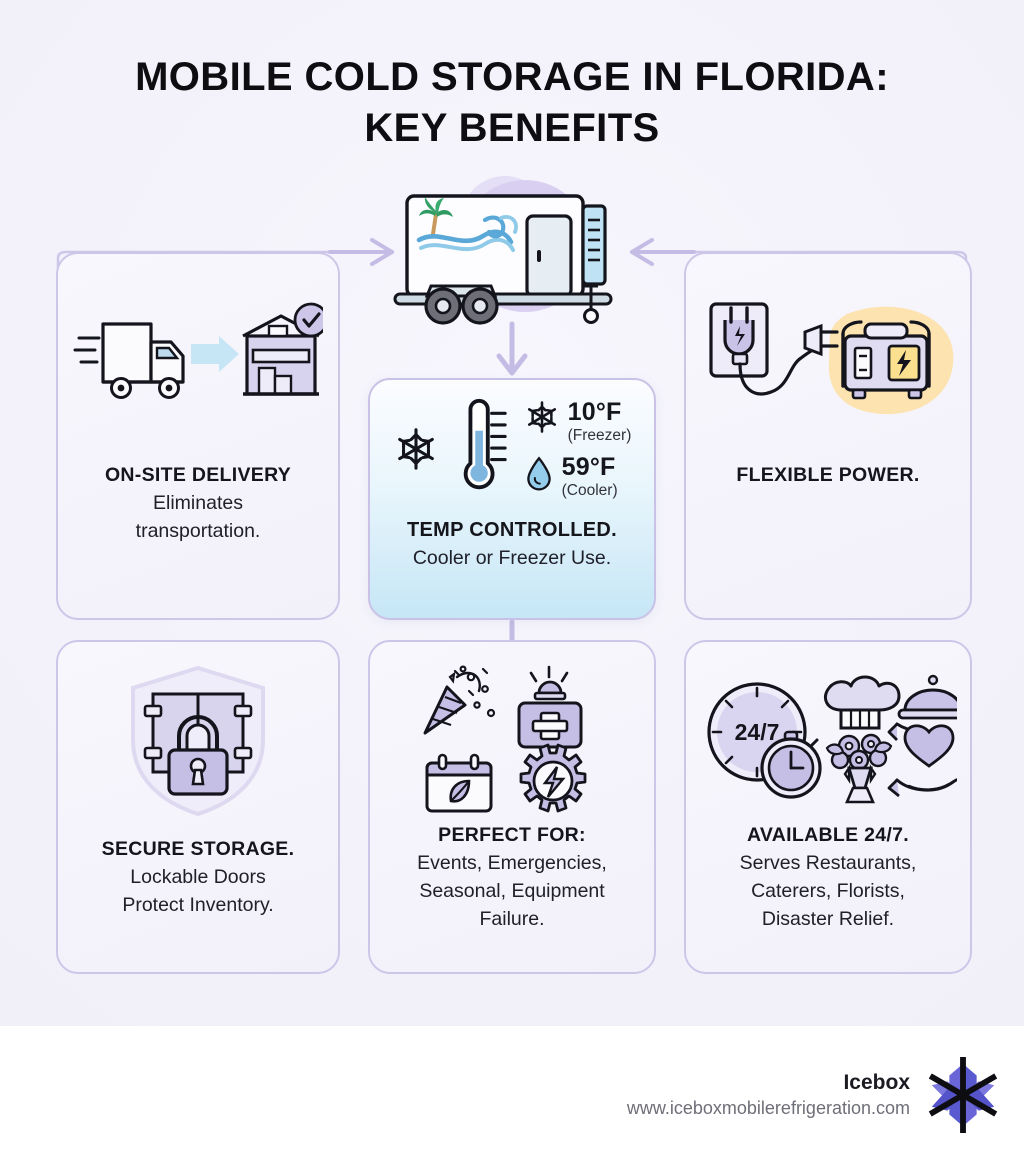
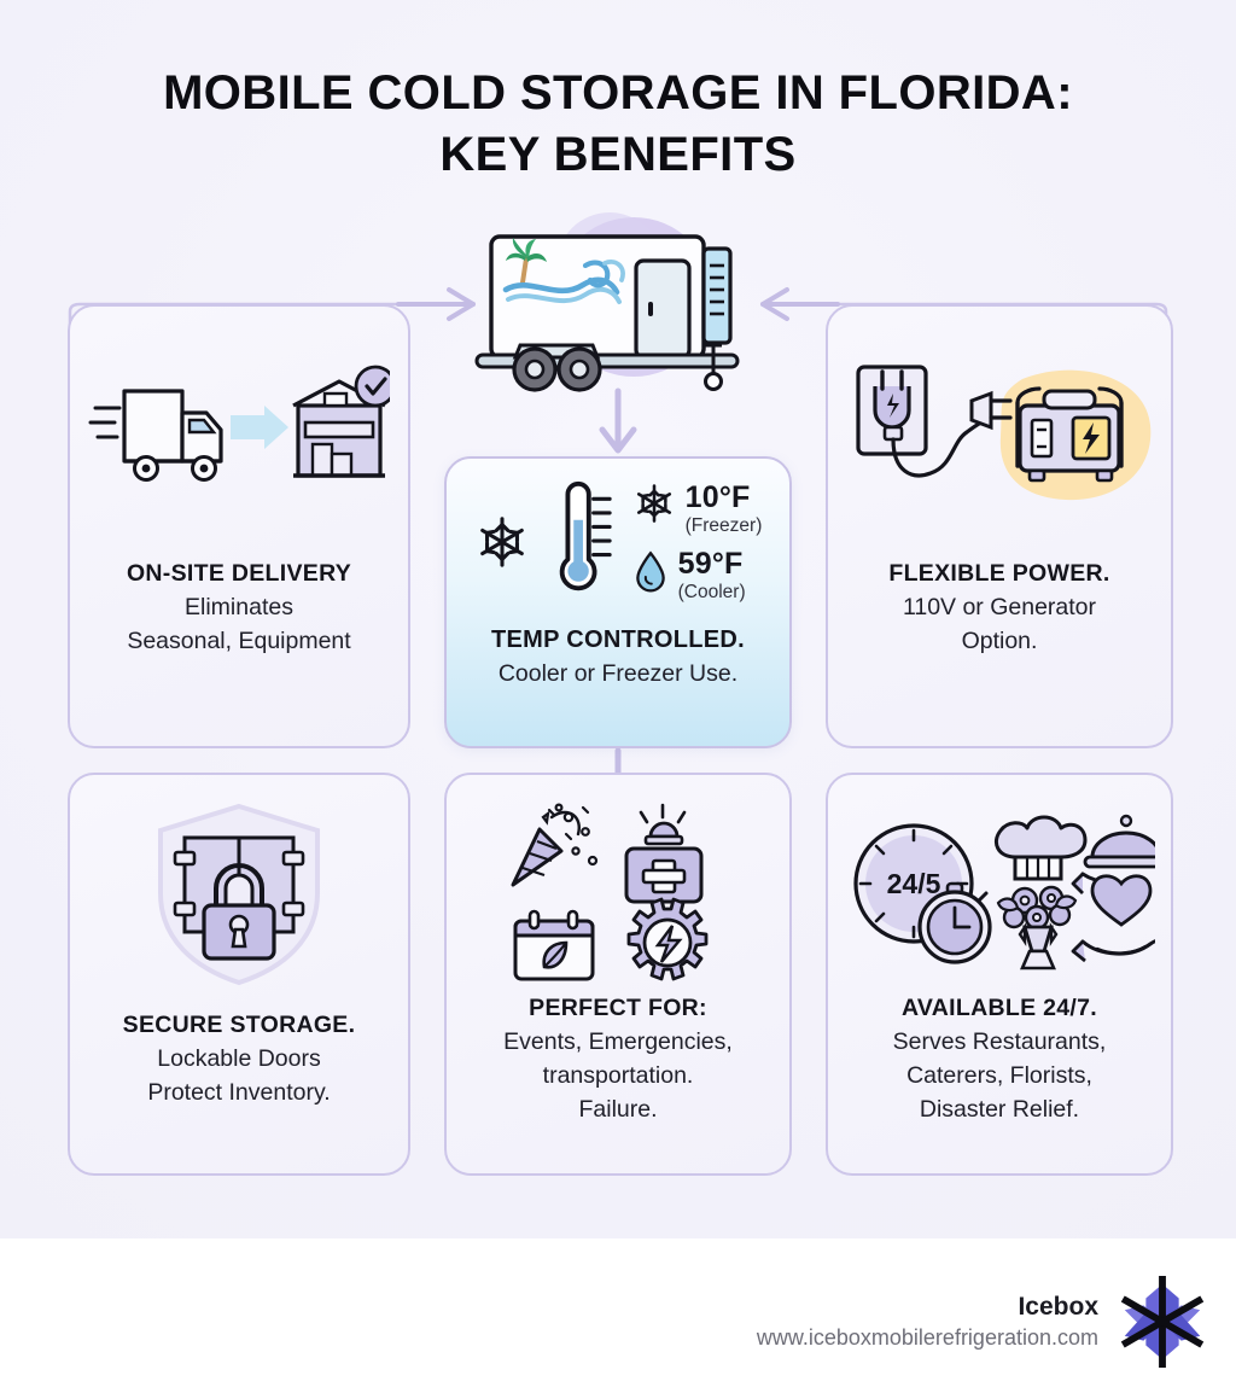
  MOBILE COLD STORAGE IN FLORIDA:
  KEY BENEFITS
  ON-SITE DELIVERY
  Eliminates
- transportation.
+ Seasonal, Equipment
  10°F
  (Freezer)
  59°F
  (Cooler)
  TEMP CONTROLLED.
  Cooler or Freezer Use.
  FLEXIBLE POWER.
+ 110V or Generator
+ Option.
  SECURE STORAGE.
  Lockable Doors
  Protect Inventory.
  PERFECT FOR:
  Events, Emergencies,
- Seasonal, Equipment
+ transportation.
  Failure.
- 24/7
+ 24/5
  AVAILABLE 24/7.
  Serves Restaurants,
  Caterers, Florists,
  Disaster Relief.
  Icebox
  www.iceboxmobilerefrigeration.com
